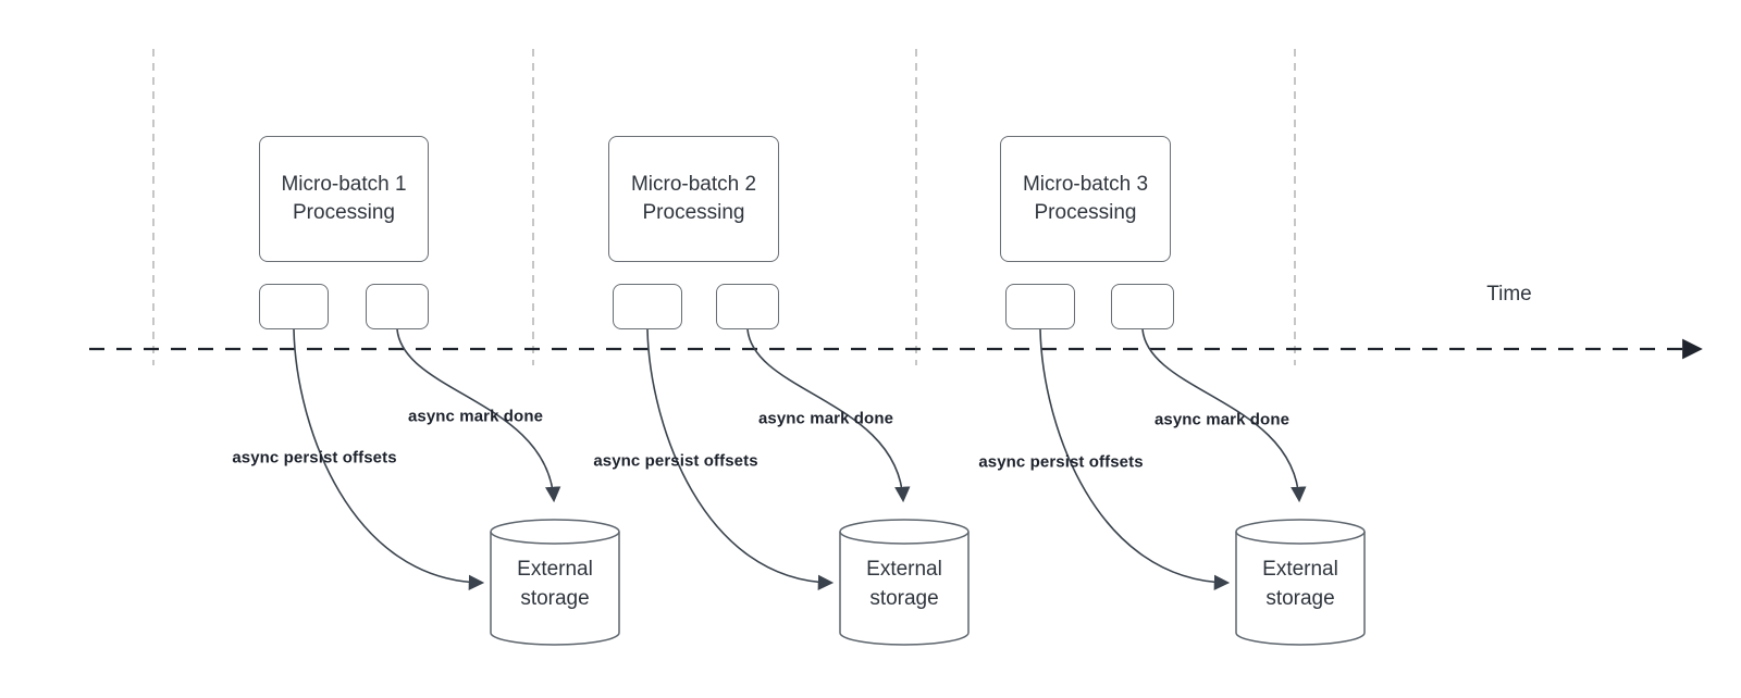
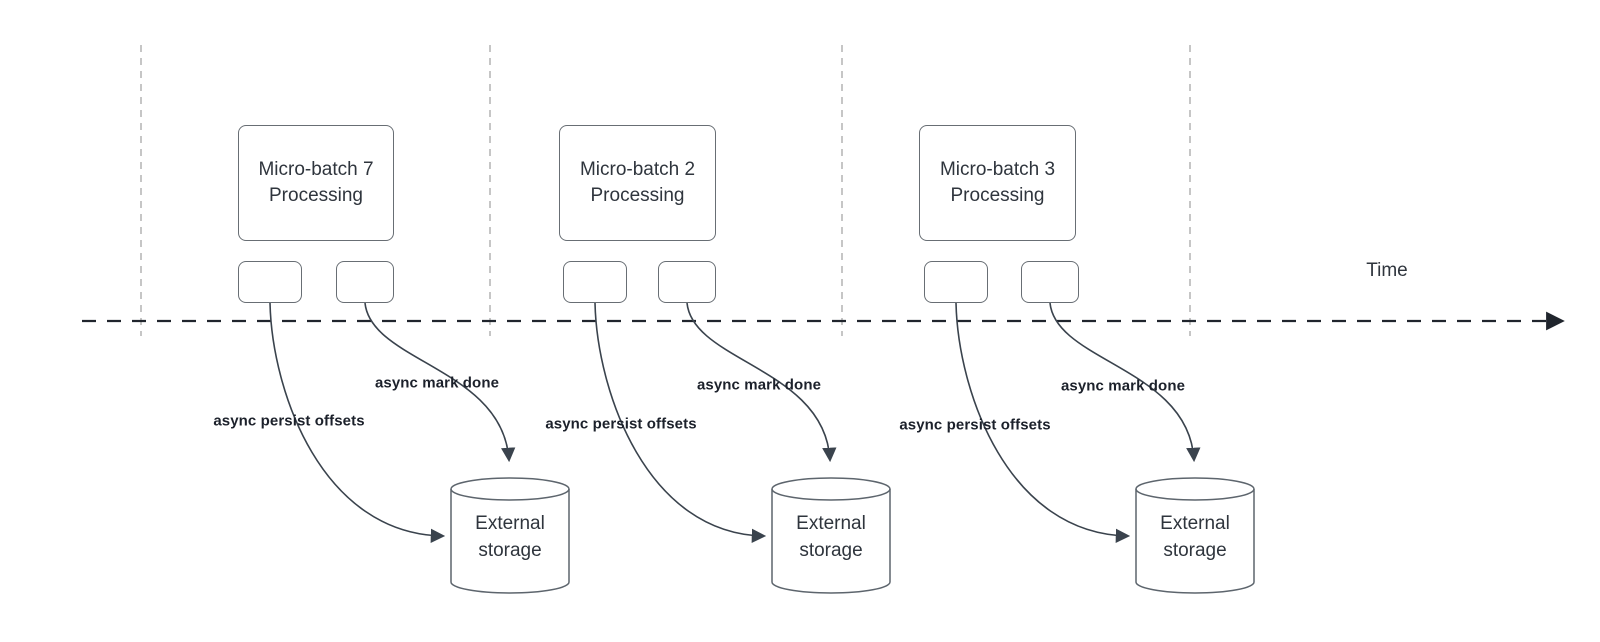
- Micro-batch 1
+ Micro-batch 7
  Processing
  async persist offsets
  async mark done
  External
  storage
  Micro-batch 2
  Processing
  async persist offsets
  async mark done
  External
  storage
  Micro-batch 3
  Processing
  async persist offsets
  async mark done
  External
  storage
  Time
